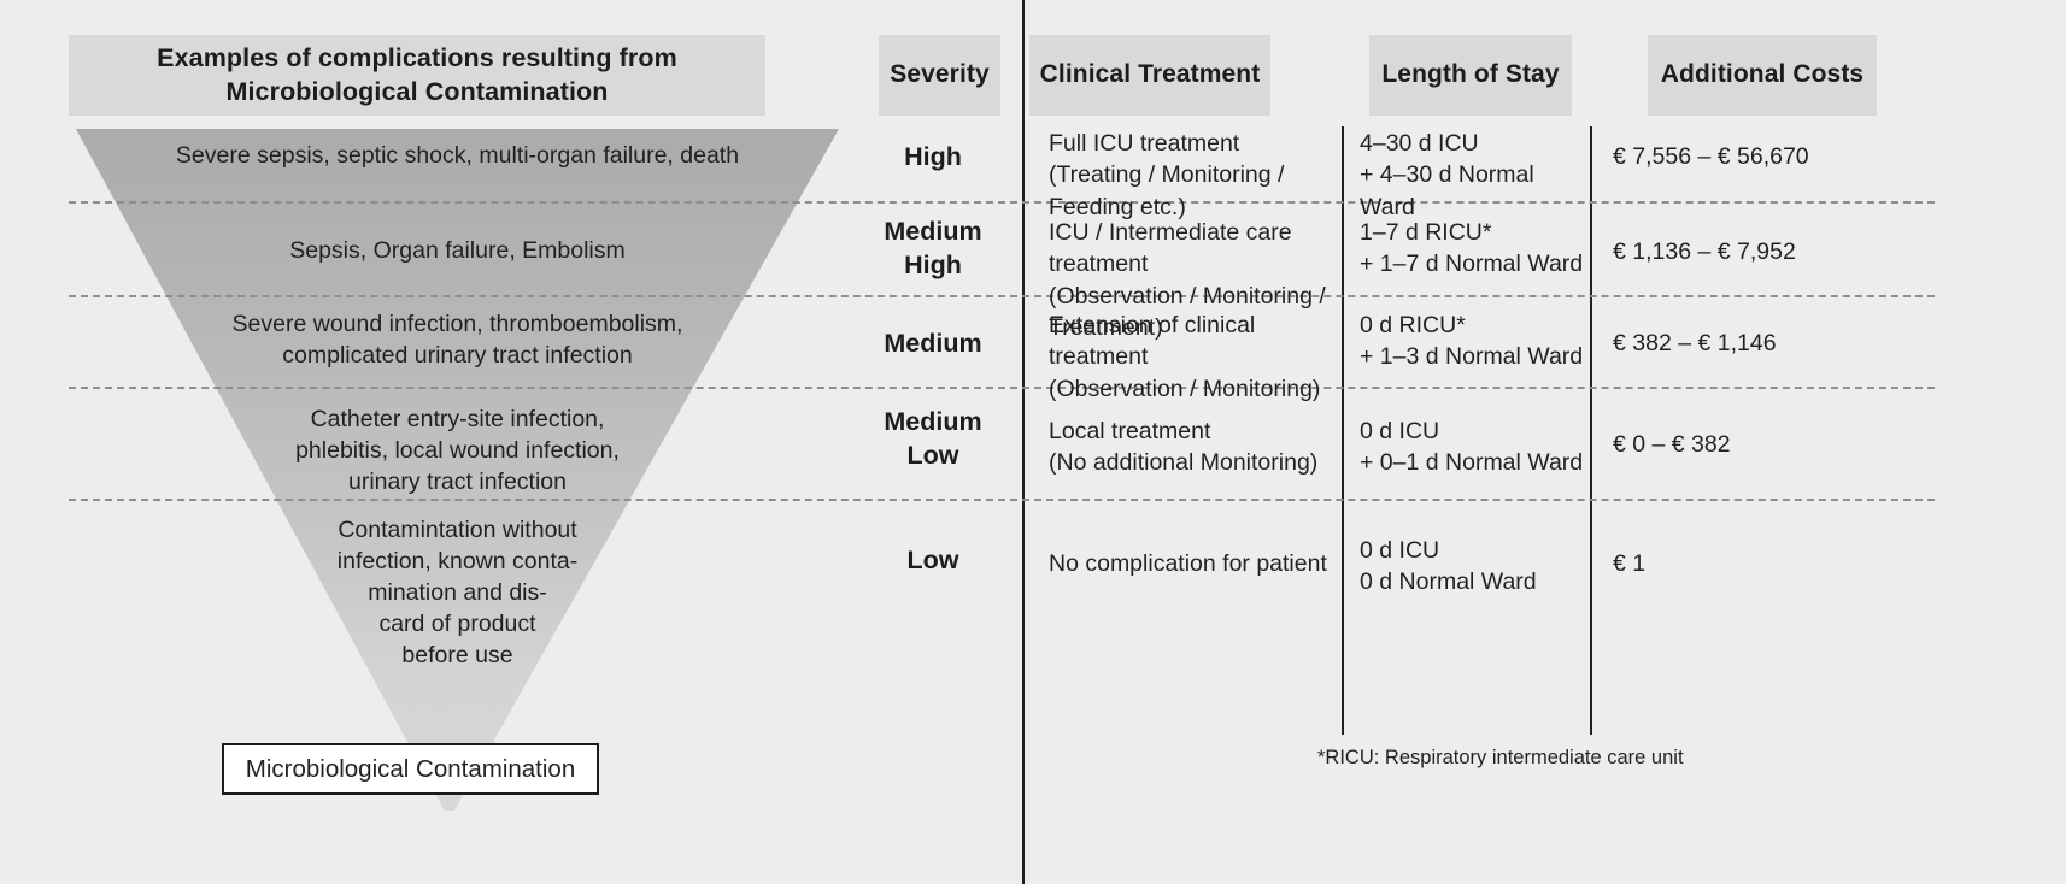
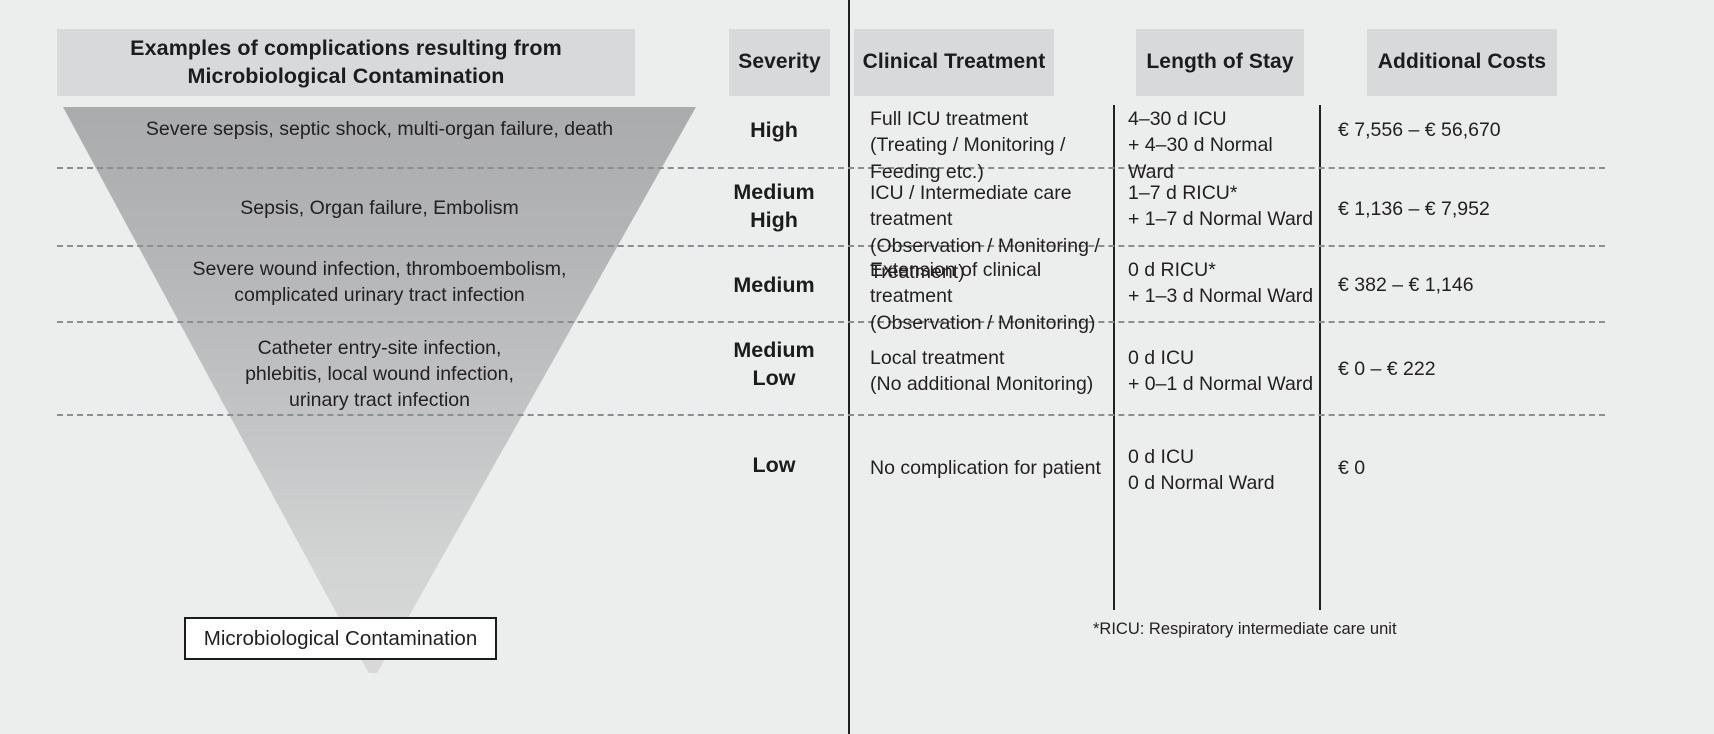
  Examples of complications resulting from
  Microbiological Contamination
  Severity
  Clinical Treatment
  Length of Stay
  Additional Costs
  Severe sepsis, septic shock, multi-organ failure, death
  High
  Full ICU treatment
  (Treating / Monitoring / Feeding etc.)
  4–30 d ICU
  + 4–30 d Normal Ward
  € 7,556 – € 56,670
  Sepsis, Organ failure, Embolism
  Medium
  High
  ICU / Intermediate care treatment
  (Observation / Monitoring / Treatment)
  1–7 d RICU*
  + 1–7 d Normal Ward
  € 1,136 – € 7,952
  Severe wound infection, thromboembolism,
  complicated urinary tract infection
  Medium
  Extension of clinical treatment
  (Observation / Monitoring)
  0 d RICU*
  + 1–3 d Normal Ward
  € 382 – € 1,146
  Catheter entry-site infection,
  phlebitis, local wound infection,
  urinary tract infection
  Medium
  Low
  Local treatment
  (No additional Monitoring)
  0 d ICU
  + 0–1 d Normal Ward
- € 0 – € 382
+ € 0 – € 222
- Contamintation without
- infection, known conta-
- mination and dis-
- card of product
- before use
  Low
  No complication for patient
  0 d ICU
  0 d Normal Ward
- € 1
+ € 0
  Microbiological Contamination
  *RICU: Respiratory intermediate care unit
